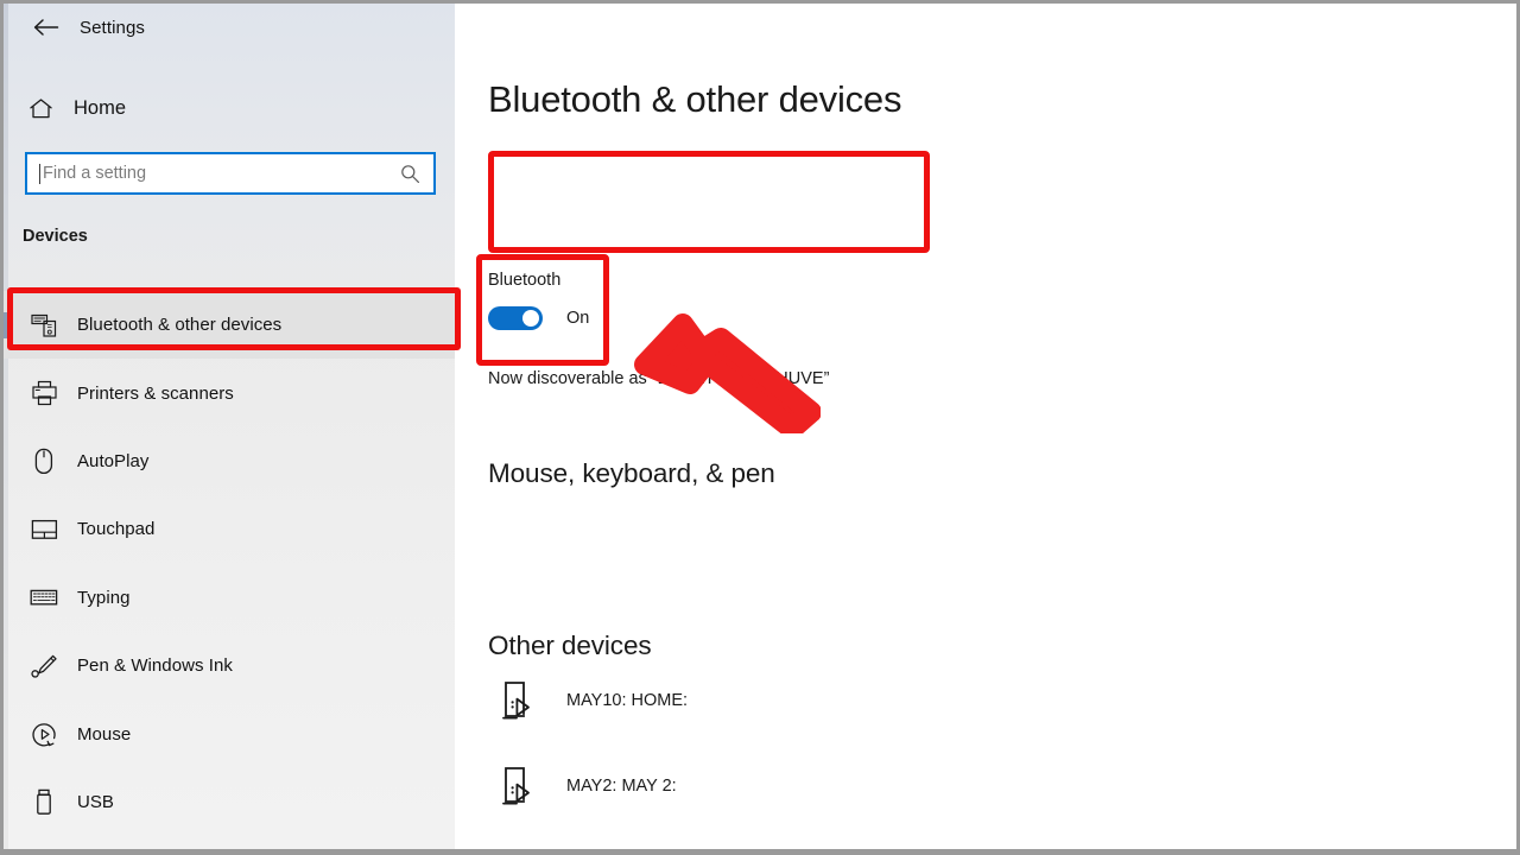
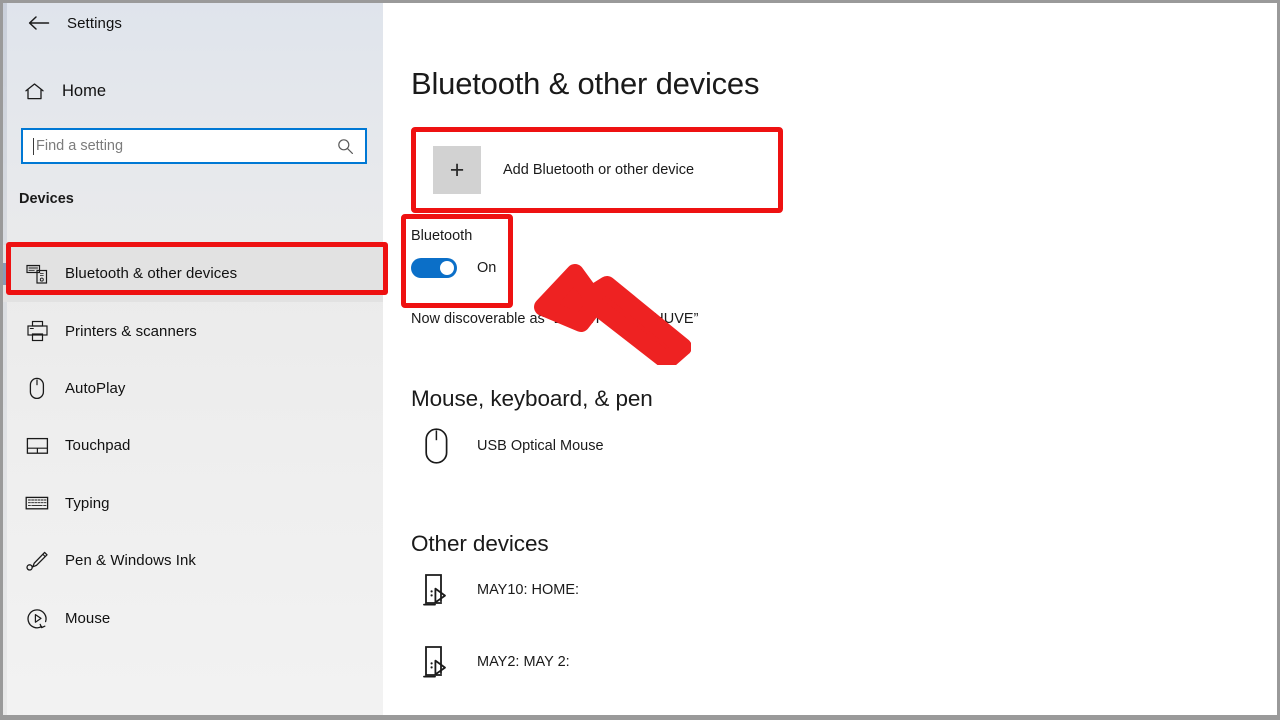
  Settings
  Home
  Find a setting
  Devices
  Bluetooth & other devices
  Printers & scanners
  AutoPlay
  Touchpad
  Typing
  Pen & Windows Ink
  Mouse
- USB
  Bluetooth & other devices
+ +
+ Add Bluetooth or other device
  Bluetooth
  On
  Mouse, keyboard, & pen
+ USB Optical Mouse
  Other devices
  MAY10: HOME:
  MAY2: MAY 2:
